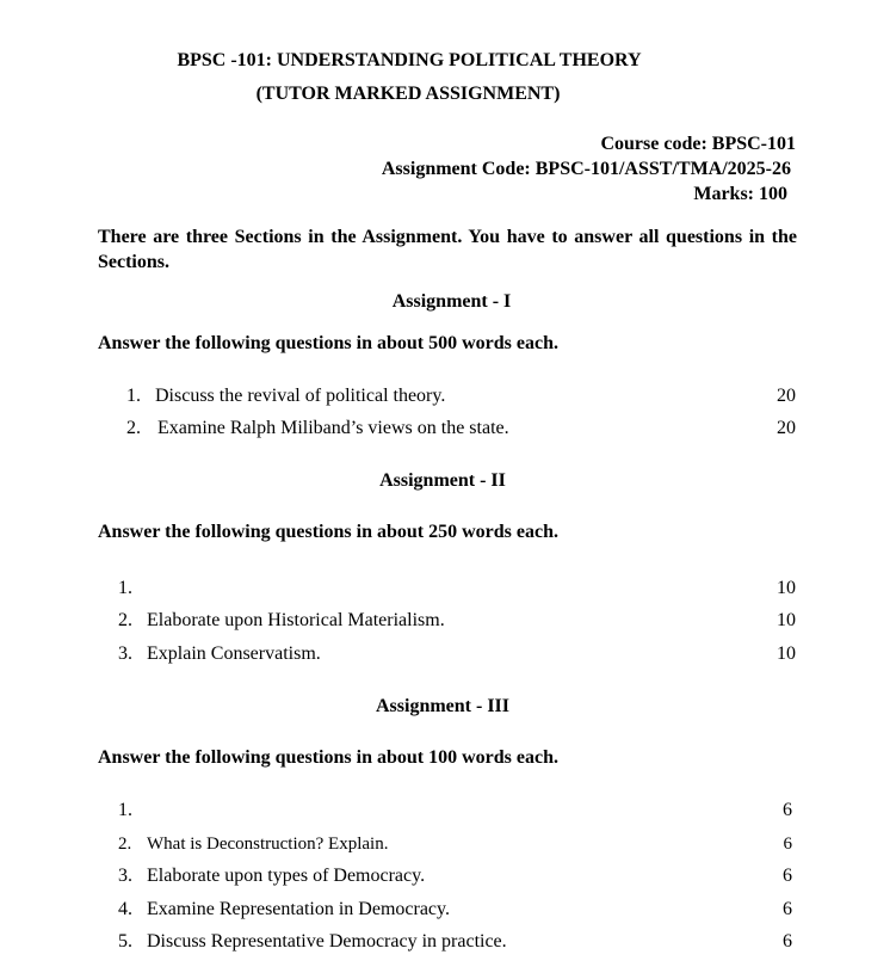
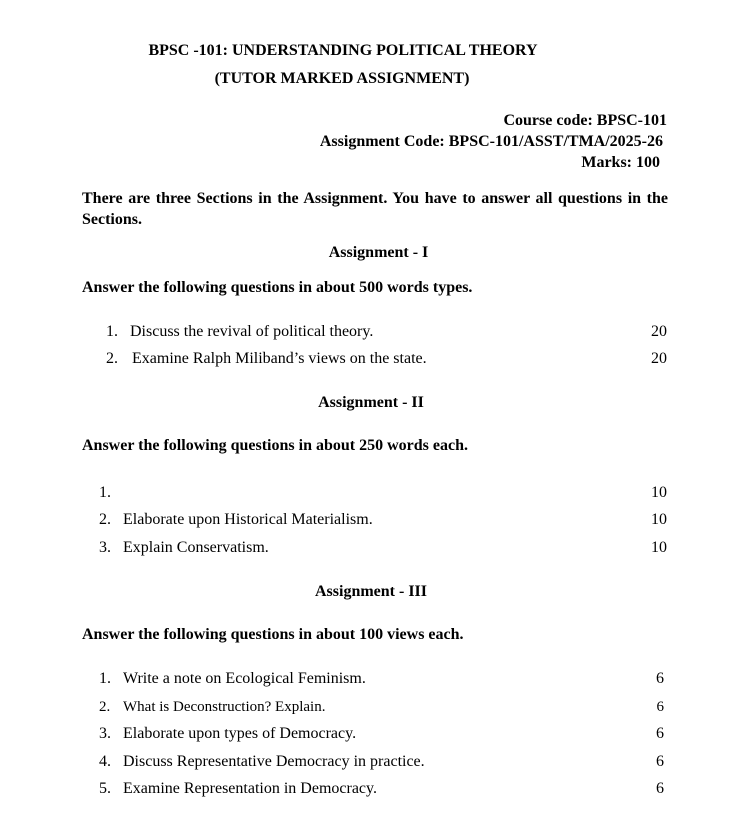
  BPSC -101: UNDERSTANDING POLITICAL THEORY
  (TUTOR MARKED ASSIGNMENT)
  Course code: BPSC-101
  Assignment Code: BPSC-101/ASST/TMA/2025-26
  Marks: 100
  There are three Sections in the Assignment. You have to answer all questions in the Sections.
  Assignment - I
- Answer the following questions in about 500 words each.
+ Answer the following questions in about 500 words types.
  1.
  Discuss the revival of political theory.
  20
  2.
  Examine Ralph Miliband’s views on the state.
  20
  Assignment - II
  Answer the following questions in about 250 words each.
  1.
  10
  2.
  Elaborate upon Historical Materialism.
  10
  3.
  Explain Conservatism.
  10
  Assignment - III
- Answer the following questions in about 100 words each.
+ Answer the following questions in about 100 views each.
  1.
+ Write a note on Ecological Feminism.
  6
  2.
  What is Deconstruction? Explain.
  6
  3.
  Elaborate upon types of Democracy.
  6
  4.
- Examine Representation in Democracy.
+ Discuss Representative Democracy in practice.
  6
  5.
- Discuss Representative Democracy in practice.
+ Examine Representation in Democracy.
  6
